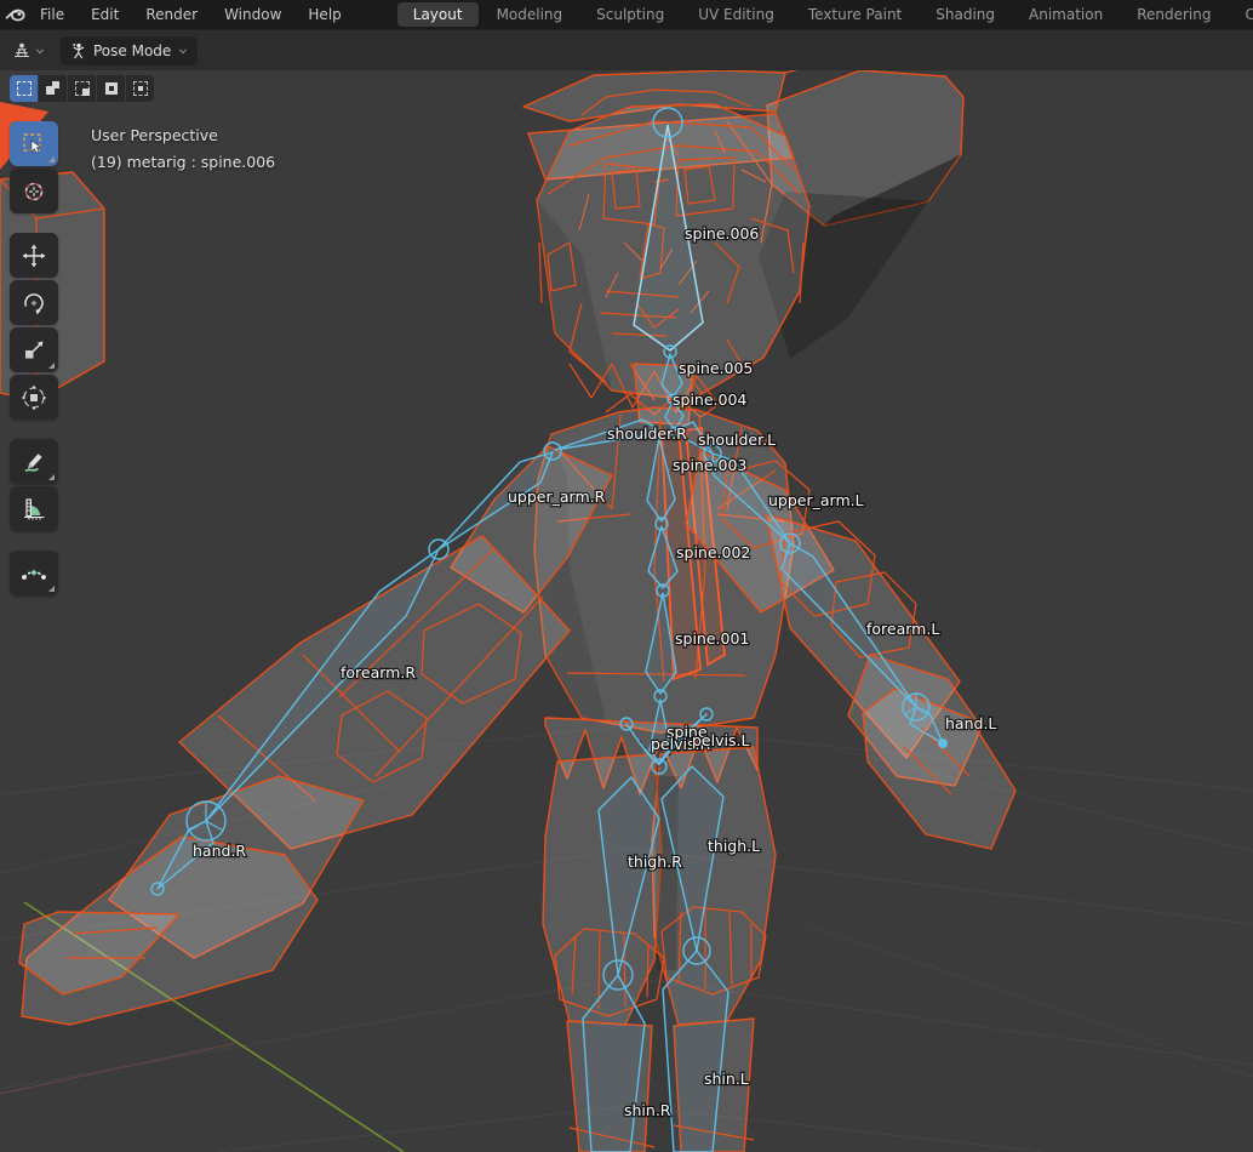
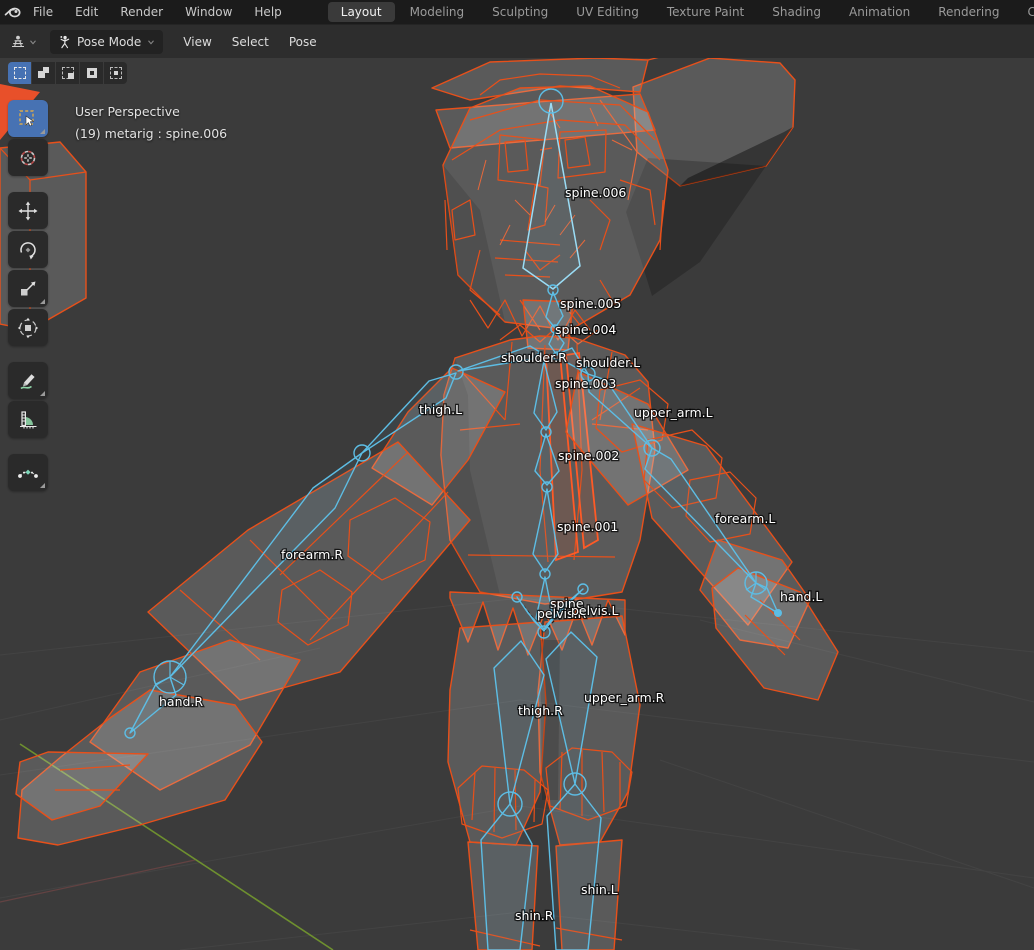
  File
  Edit
  Render
  Window
  Help
  Layout
  Modeling
  Sculpting
  UV Editing
  Texture Paint
  Shading
  Animation
  Rendering
  C
  Pose Mode
+ View
+ Select
+ Pose
  spine.006
  spine.005
  spine.004
  shoulder.R
  shoulder.L
  spine.003
- upper_arm.R
+ thigh.L
  upper_arm.L
  spine.002
  spine.001
  forearm.L
  forearm.R
  spine
  pelvis.R
  pelvis.L
  hand.L
  hand.R
- thigh.L
+ upper_arm.R
  thigh.R
  shin.L
  shin.R
  User Perspective
  (19) metarig : spine.006
